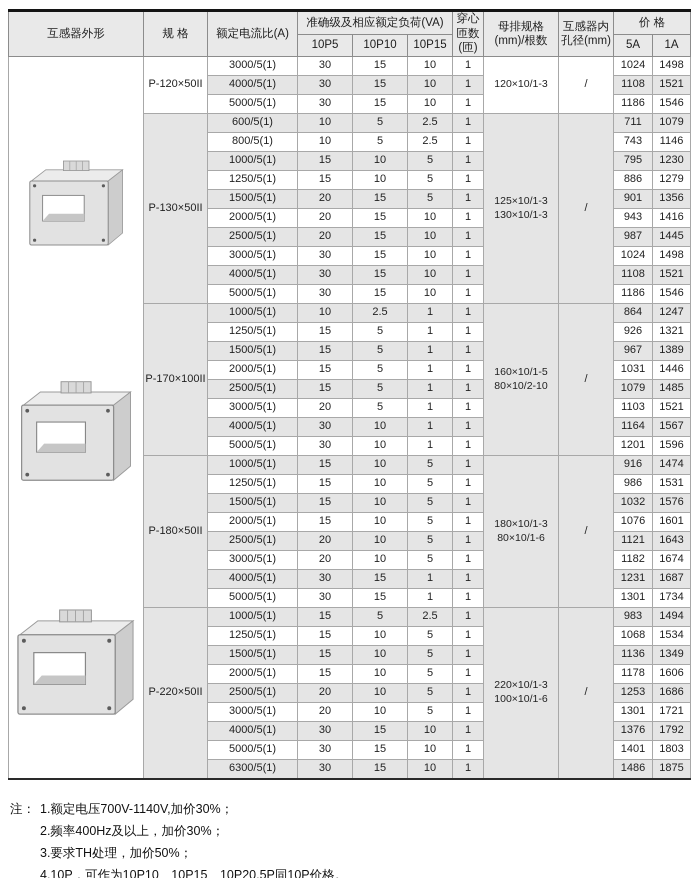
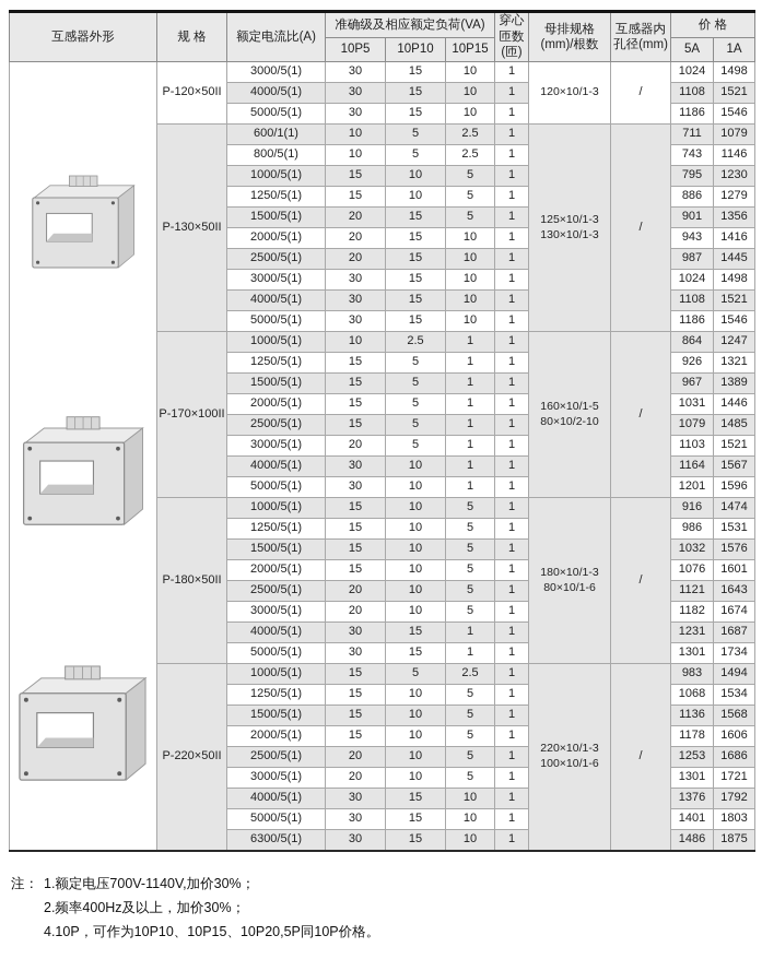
  互感器外形	规 格	额定电流比(A)	准确级及相应额定负荷(VA)	穿心匝数(匝)	母排规格(mm)/根数	互感器内孔径(mm)	价 格
  10P5	10P10	10P15	5A	1A
  	P-120×50II	3000/5(1)	30	15	10	1	120×10/1-3	/	1024	1498
  4000/5(1)	30	15	10	1	1108	1521
  5000/5(1)	30	15	10	1	1186	1546
- P-130×50II	600/5(1)	10	5	2.5	1	125×10/1-3130×10/1-3	/	711	1079
+ P-130×50II	600/1(1)	10	5	2.5	1	125×10/1-3130×10/1-3	/	711	1079
  800/5(1)	10	5	2.5	1	743	1146
  1000/5(1)	15	10	5	1	795	1230
  1250/5(1)	15	10	5	1	886	1279
  1500/5(1)	20	15	5	1	901	1356
  2000/5(1)	20	15	10	1	943	1416
  2500/5(1)	20	15	10	1	987	1445
  3000/5(1)	30	15	10	1	1024	1498
  4000/5(1)	30	15	10	1	1108	1521
  5000/5(1)	30	15	10	1	1186	1546
  P-170×100II	1000/5(1)	10	2.5	1	1	160×10/1-580×10/2-10	/	864	1247
  1250/5(1)	15	5	1	1	926	1321
  1500/5(1)	15	5	1	1	967	1389
  2000/5(1)	15	5	1	1	1031	1446
  2500/5(1)	15	5	1	1	1079	1485
  3000/5(1)	20	5	1	1	1103	1521
  4000/5(1)	30	10	1	1	1164	1567
  5000/5(1)	30	10	1	1	1201	1596
  P-180×50II	1000/5(1)	15	10	5	1	180×10/1-380×10/1-6	/	916	1474
  1250/5(1)	15	10	5	1	986	1531
  1500/5(1)	15	10	5	1	1032	1576
  2000/5(1)	15	10	5	1	1076	1601
  2500/5(1)	20	10	5	1	1121	1643
  3000/5(1)	20	10	5	1	1182	1674
  4000/5(1)	30	15	1	1	1231	1687
  5000/5(1)	30	15	1	1	1301	1734
  P-220×50II	1000/5(1)	15	5	2.5	1	220×10/1-3100×10/1-6	/	983	1494
  1250/5(1)	15	10	5	1	1068	1534
- 1500/5(1)	15	10	5	1	1136	1349
+ 1500/5(1)	15	10	5	1	1136	1568
  2000/5(1)	15	10	5	1	1178	1606
  2500/5(1)	20	10	5	1	1253	1686
  3000/5(1)	20	10	5	1	1301	1721
  4000/5(1)	30	15	10	1	1376	1792
  5000/5(1)	30	15	10	1	1401	1803
  6300/5(1)	30	15	10	1	1486	1875
  注：
  1.额定电压700V-1140V,加价30%；
  2.频率400Hz及以上，加价30%；
- 3.要求TH处理，加价50%；
  4.10P，可作为10P10、10P15、10P20,5P同10P价格。
